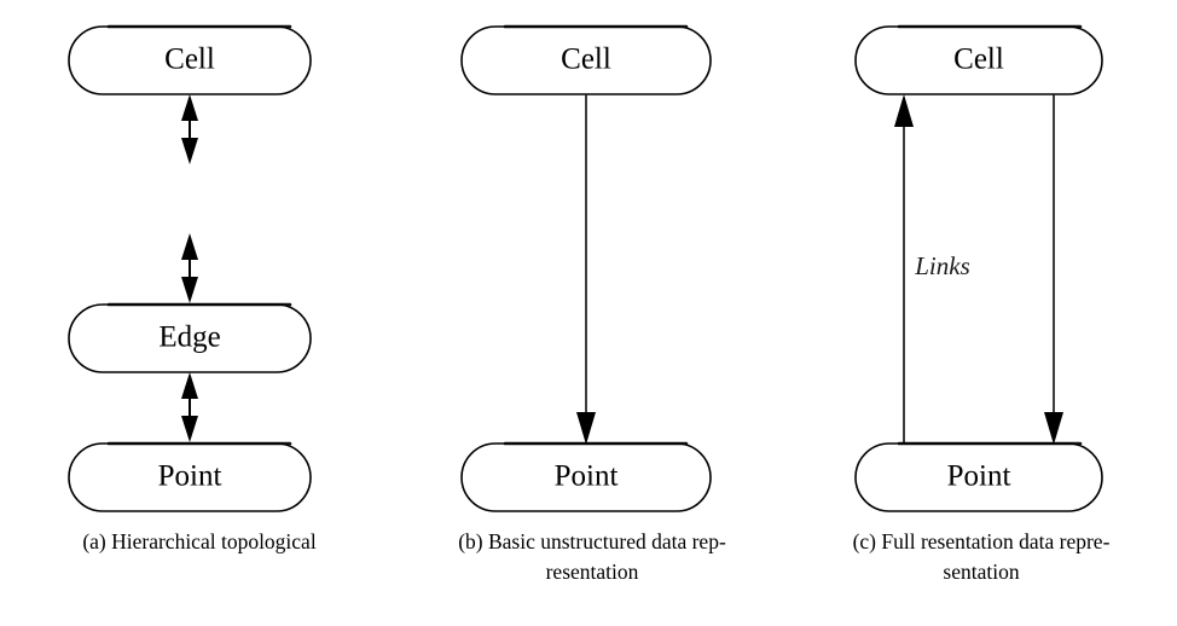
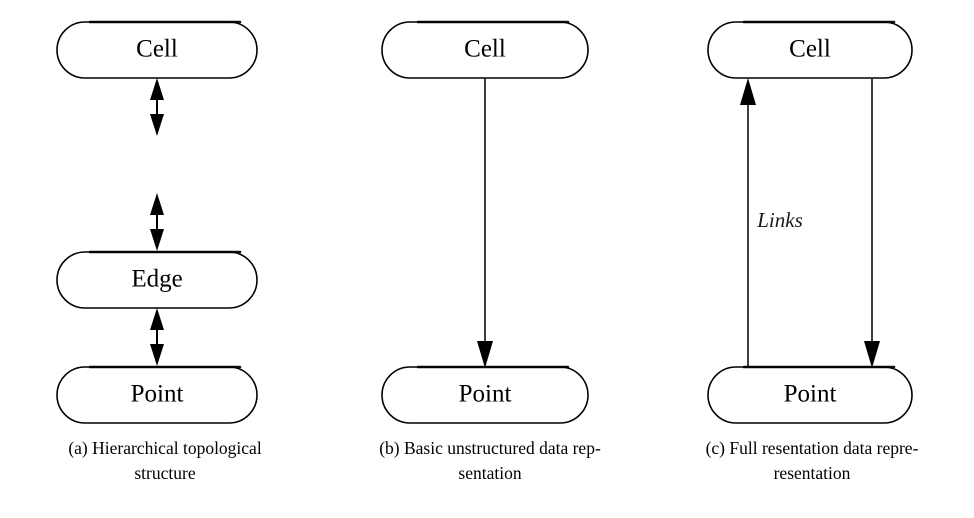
  Cell
  Edge
  Point
  (a) Hierarchical topological
+ structure
  Cell
  Point
  (b) Basic unstructured data rep-
- resentation
+ sentation
  Cell
  Links
  Point
  (c) Full resentation data repre-
- sentation
+ resentation
